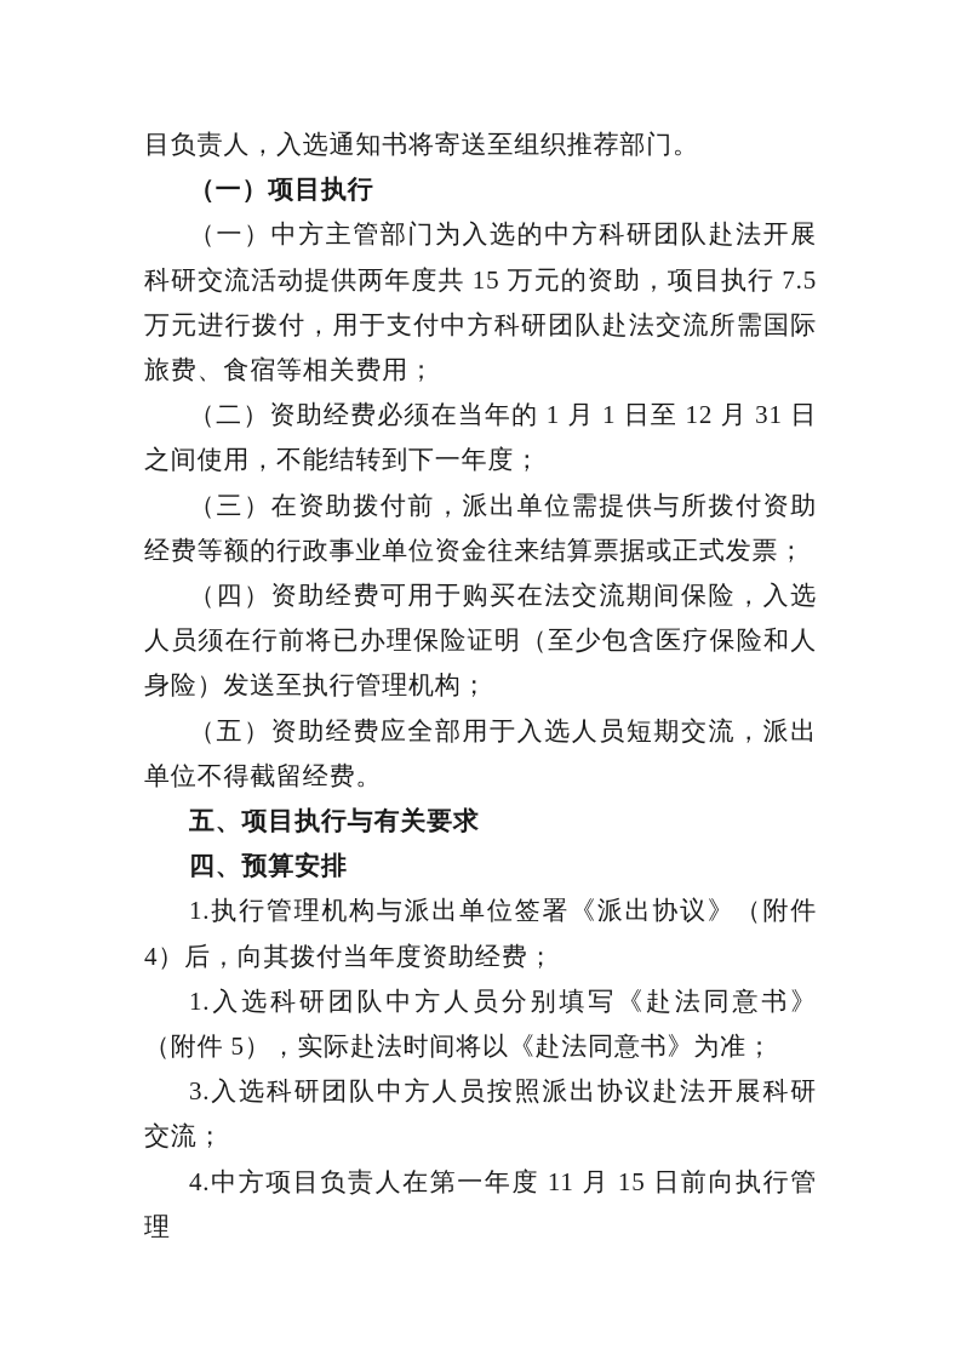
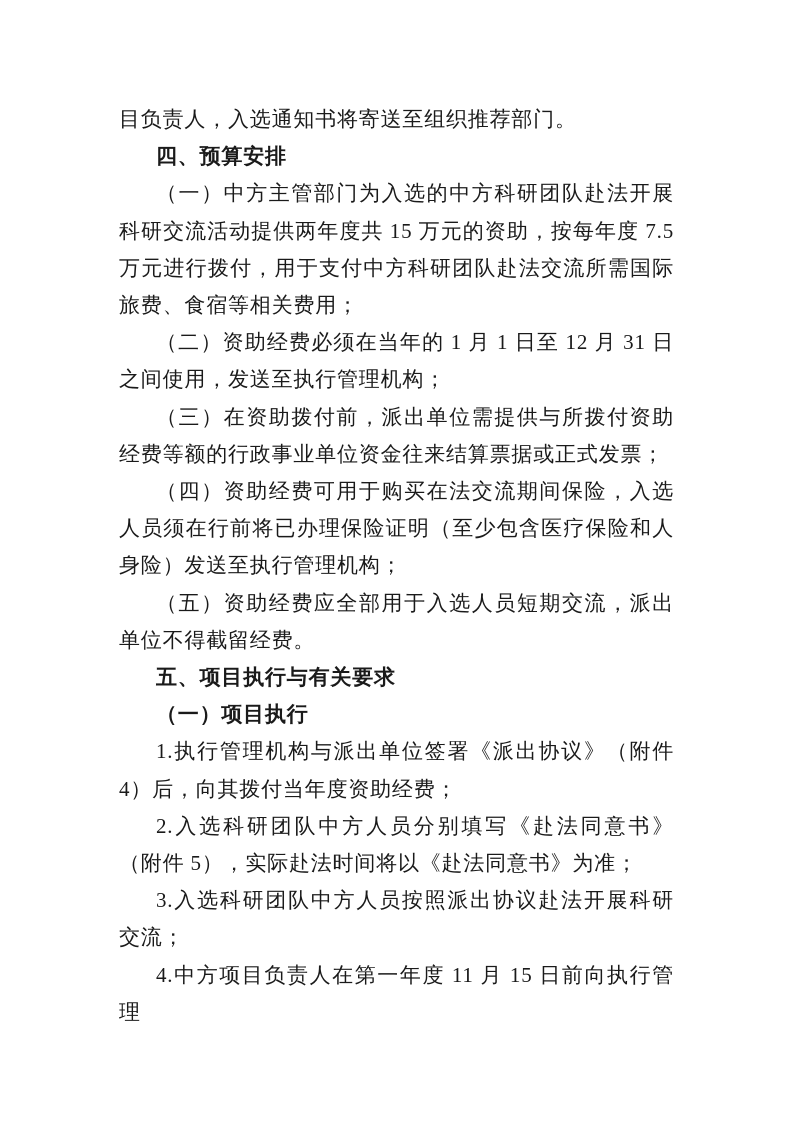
  目负责人，入选通知书将寄送至组织推荐部门。
- （一）项目执行
+ 四、预算安排
- （一）中方主管部门为入选的中方科研团队赴法开展科研交流活动提供两年度共 15 万元的资助，项目执行 7.5 万元进行拨付，用于支付中方科研团队赴法交流所需国际旅费、食宿等相关费用；
+ （一）中方主管部门为入选的中方科研团队赴法开展科研交流活动提供两年度共 15 万元的资助，按每年度 7.5 万元进行拨付，用于支付中方科研团队赴法交流所需国际旅费、食宿等相关费用；
- （二）资助经费必须在当年的 1 月 1 日至 12 月 31 日之间使用，不能结转到下一年度；
+ （二）资助经费必须在当年的 1 月 1 日至 12 月 31 日之间使用，发送至执行管理机构；
  （三）在资助拨付前，派出单位需提供与所拨付资助经费等额的行政事业单位资金往来结算票据或正式发票；
  （四）资助经费可用于购买在法交流期间保险，入选人员须在行前将已办理保险证明（至少包含医疗保险和人身险）发送至执行管理机构；
  （五）资助经费应全部用于入选人员短期交流，派出单位不得截留经费。
  五、项目执行与有关要求
- 四、预算安排
+ （一）项目执行
  1.执行管理机构与派出单位签署《派出协议》（附件 4）后，向其拨付当年度资助经费；
- 1.入选科研团队中方人员分别填写《赴法同意书》（附件 5），实际赴法时间将以《赴法同意书》为准；
+ 2.入选科研团队中方人员分别填写《赴法同意书》（附件 5），实际赴法时间将以《赴法同意书》为准；
  3.入选科研团队中方人员按照派出协议赴法开展科研交流；
  4.中方项目负责人在第一年度 11 月 15 日前向执行管理
